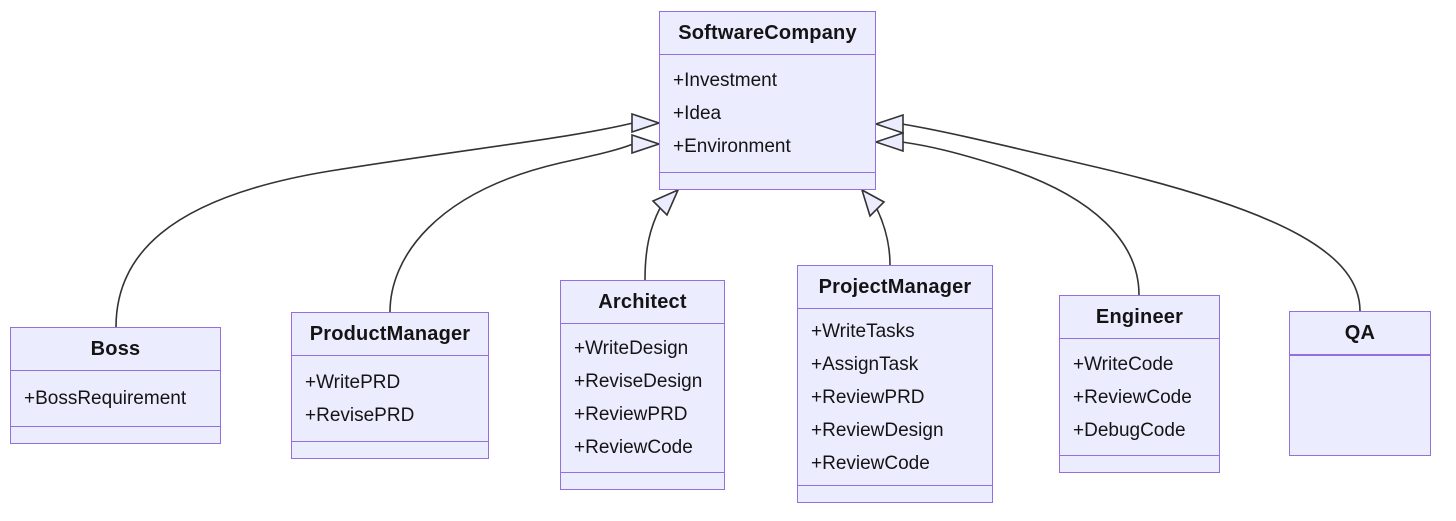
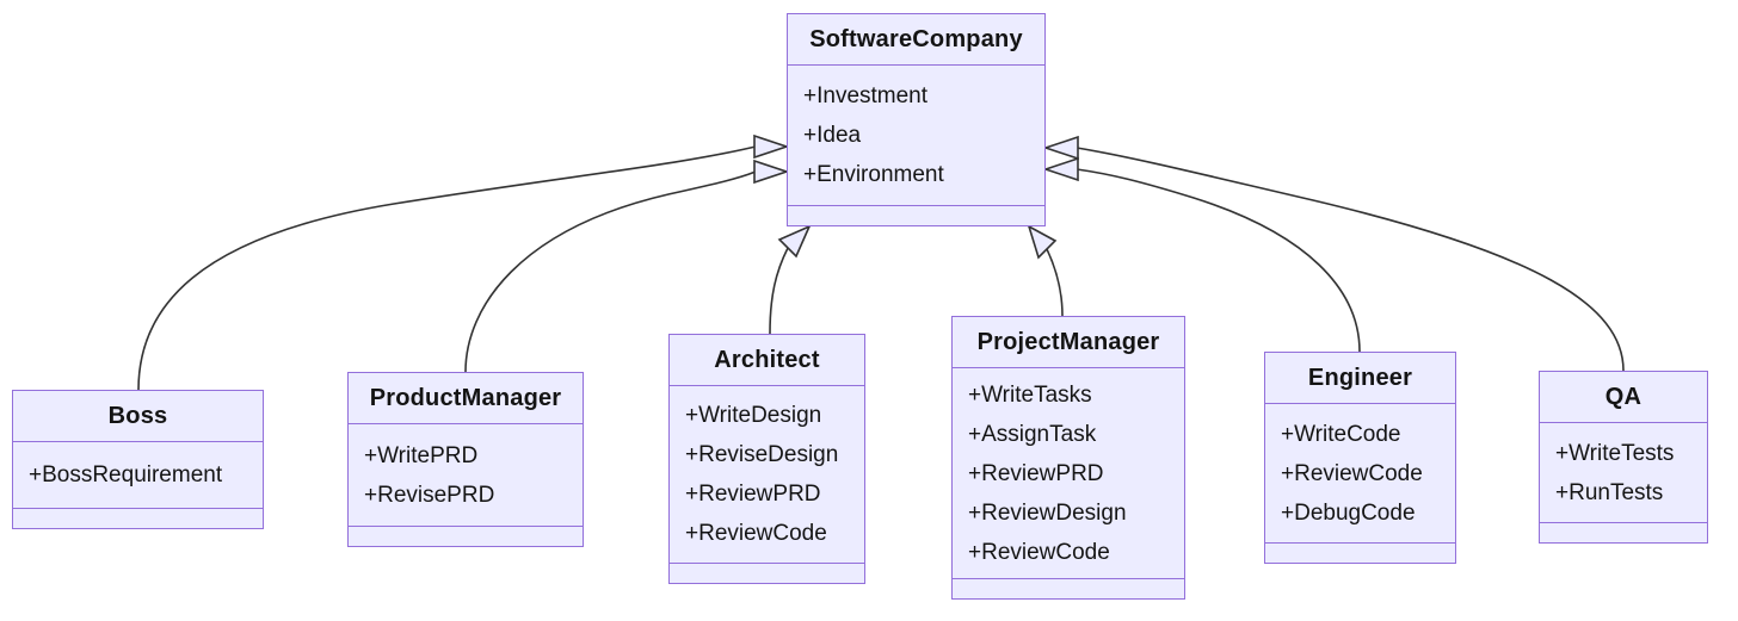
  SoftwareCompany
  +Investment
  +Idea
  +Environment
  Boss
  +BossRequirement
  ProductManager
  +WritePRD
  +RevisePRD
  Architect
  +WriteDesign
  +ReviseDesign
  +ReviewPRD
  +ReviewCode
  ProjectManager
  +WriteTasks
  +AssignTask
  +ReviewPRD
  +ReviewDesign
  +ReviewCode
  Engineer
  +WriteCode
  +ReviewCode
  +DebugCode
  QA
+ +WriteTests
+ +RunTests
